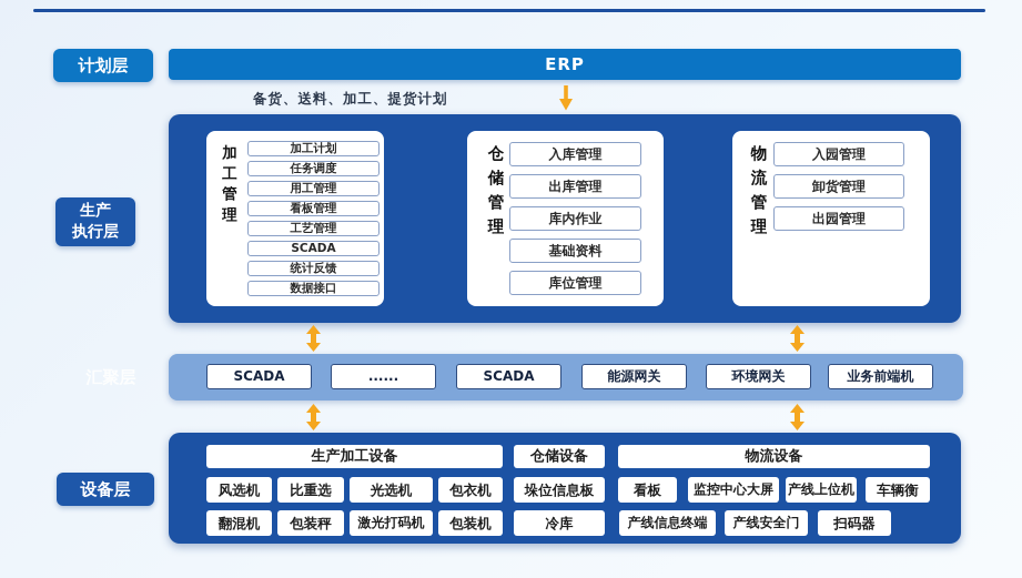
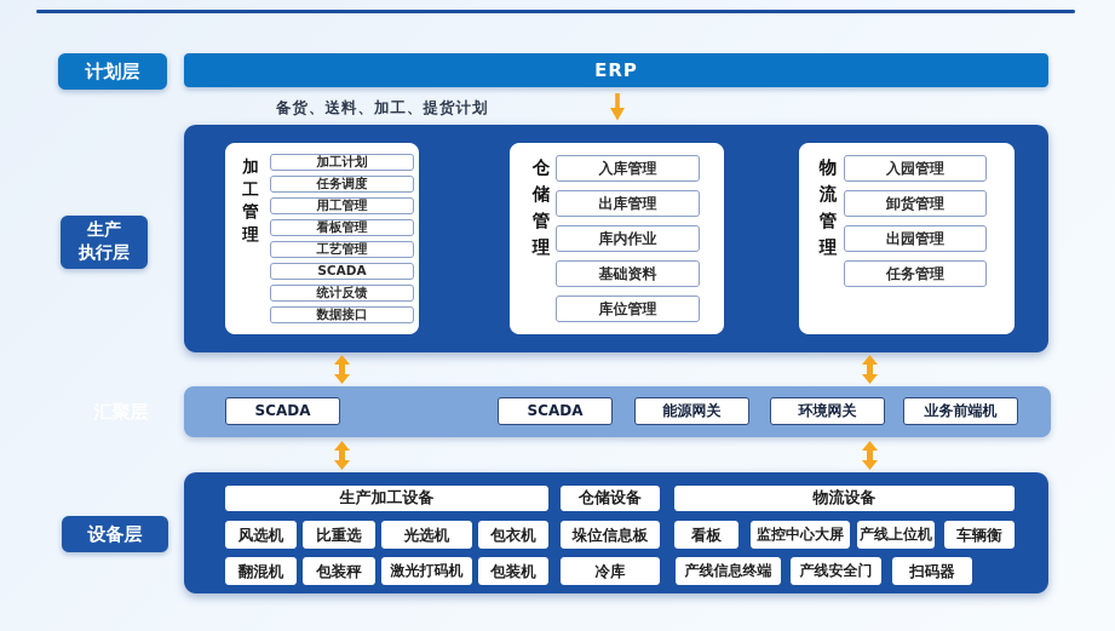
  计划层
  ERP
  备货、送料、加工、提货计划
  生产
  执行层
  加工管理
  加工计划
  任务调度
  用工管理
  看板管理
  工艺管理
  SCADA
  统计反馈
  数据接口
  仓储管理
  入库管理
  出库管理
  库内作业
  基础资料
  库位管理
  物流管理
  入园管理
  卸货管理
  出园管理
+ 任务管理
  SCADA
- ......
  SCADA
  能源网关
  环境网关
  业务前端机
  设备层
  生产加工设备
  仓储设备
  物流设备
  风选机
  比重选
  光选机
  包衣机
  垛位信息板
  看板
  监控中心大屏
  产线上位机
  车辆衡
  翻混机
  包装秤
  激光打码机
  包装机
  冷库
  产线信息终端
  产线安全门
  扫码器
